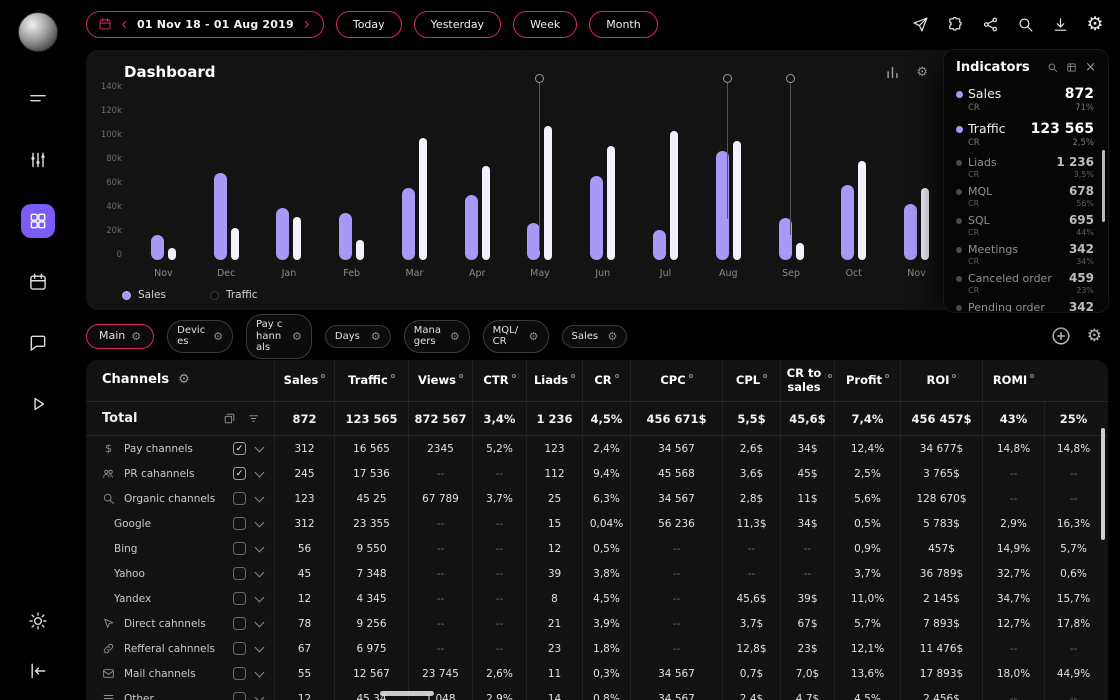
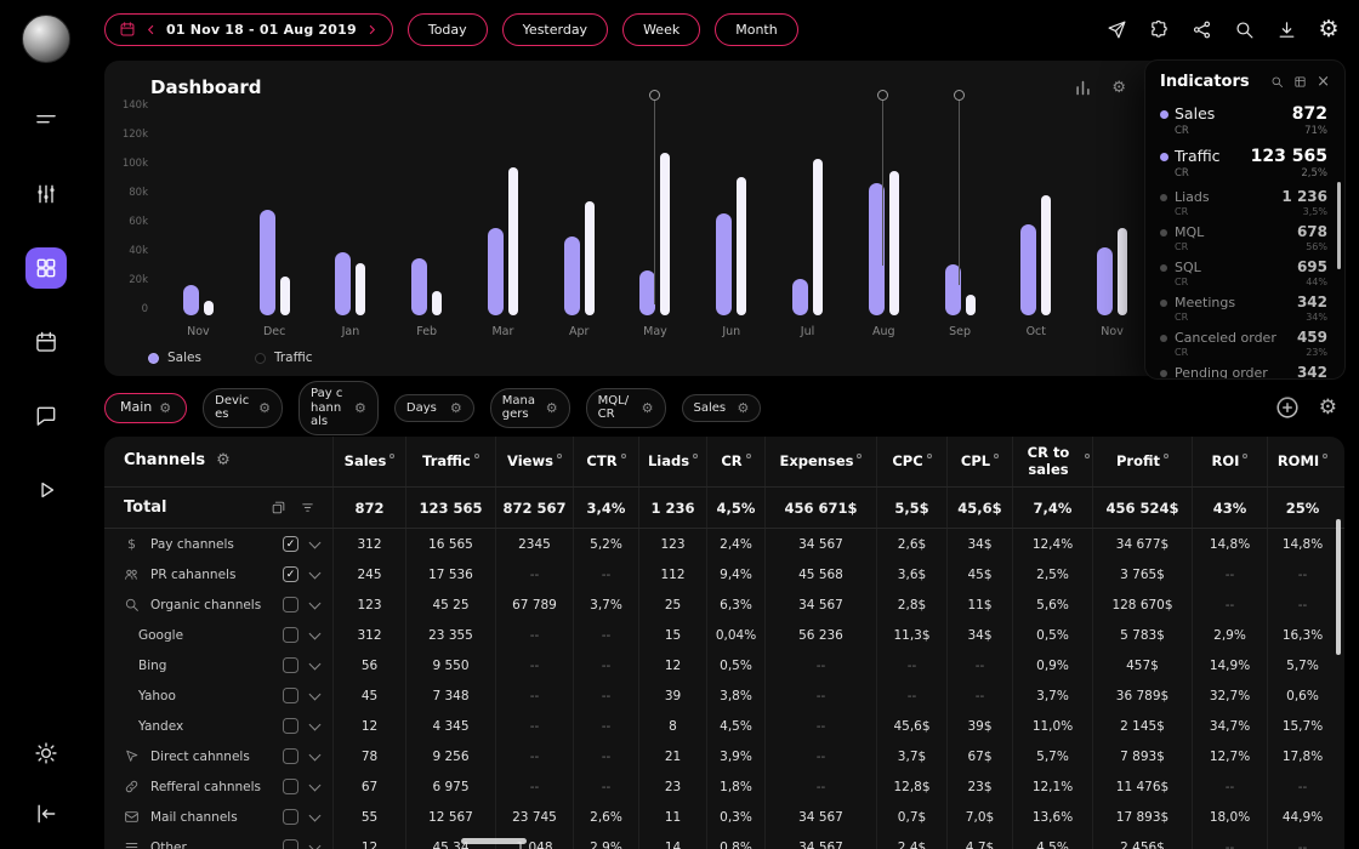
  01 Nov 18 - 01 Aug 2019
  Today
  Yesterday
  Week
  Month
  ⚙
  Dashboard
  ⚙
  140k
  120k
  100k
  80k
  60k
  40k
  20k
  0
  Nov
  Dec
  Jan
  Feb
  Mar
  Apr
  May
  Jun
  Jul
  Aug
  Sep
  Oct
  Nov
  Sales
  Traffic
  Indicators
  ×
  Sales
  872
  CR
  71%
  Traffic
  123 565
  CR
  2,5%
  Liads
  1 236
  CR
  3,5%
  MQL
  678
  CR
  56%
  SQL
  695
  CR
  44%
  Meetings
  342
  CR
  34%
  Canceled order
  459
  CR
  23%
  Pending order
  342
  Main
  ⚙
  Devices
  ⚙
  Pay channals
  ⚙
  Days
  ⚙
  Managers
  ⚙
  MQL/CR
  ⚙
  Sales
  ⚙
  ⚙
  Channels
  ⚙
  Sales
  Traffic
  Views
  CTR
  Liads
  CR
+ Expenses
  CPC
  CPL
  CR to sales
  Profit
  ROI
  ROMI
  Total
  872
  123 565
  872 567
  3,4%
  1 236
  4,5%
  456 671$
  5,5$
  45,6$
  7,4%
- 456 457$
+ 456 524$
  43%
  25%
  $
  Pay channels
  ✓
  312
  16 565
  2345
  5,2%
  123
  2,4%
  34 567
  2,6$
  34$
  12,4%
  34 677$
  14,8%
  14,8%
  PR cahannels
  ✓
  245
  17 536
  --
  --
  112
  9,4%
  45 568
  3,6$
  45$
  2,5%
  3 765$
  --
  --
  Organic channels
  123
  45 25
  67 789
  3,7%
  25
  6,3%
  34 567
  2,8$
  11$
  5,6%
  128 670$
  --
  --
  Google
  312
  23 355
  --
  --
  15
  0,04%
  56 236
  11,3$
  34$
  0,5%
  5 783$
  2,9%
  16,3%
  Bing
  56
  9 550
  --
  --
  12
  0,5%
  --
  --
  --
  0,9%
  457$
  14,9%
  5,7%
  Yahoo
  45
  7 348
  --
  --
  39
  3,8%
  --
  --
  --
  3,7%
  36 789$
  32,7%
  0,6%
  Yandex
  12
  4 345
  --
  --
  8
  4,5%
  --
  45,6$
  39$
  11,0%
  2 145$
  34,7%
  15,7%
  Direct cahnnels
  78
  9 256
  --
  --
  21
  3,9%
  --
  3,7$
  67$
  5,7%
  7 893$
  12,7%
  17,8%
  Refferal cahnnels
  67
  6 975
  --
  --
  23
  1,8%
  --
  12,8$
  23$
  12,1%
  11 476$
  --
  --
  Mail channels
  55
  12 567
  23 745
  2,6%
  11
  0,3%
  34 567
  0,7$
  7,0$
  13,6%
  17 893$
  18,0%
  44,9%
  Other
  12
  45 34
  1 048
  2,9%
  14
  0,8%
  34 567
  2,4$
  4,7$
  4,5%
  2 456$
  --
  --
